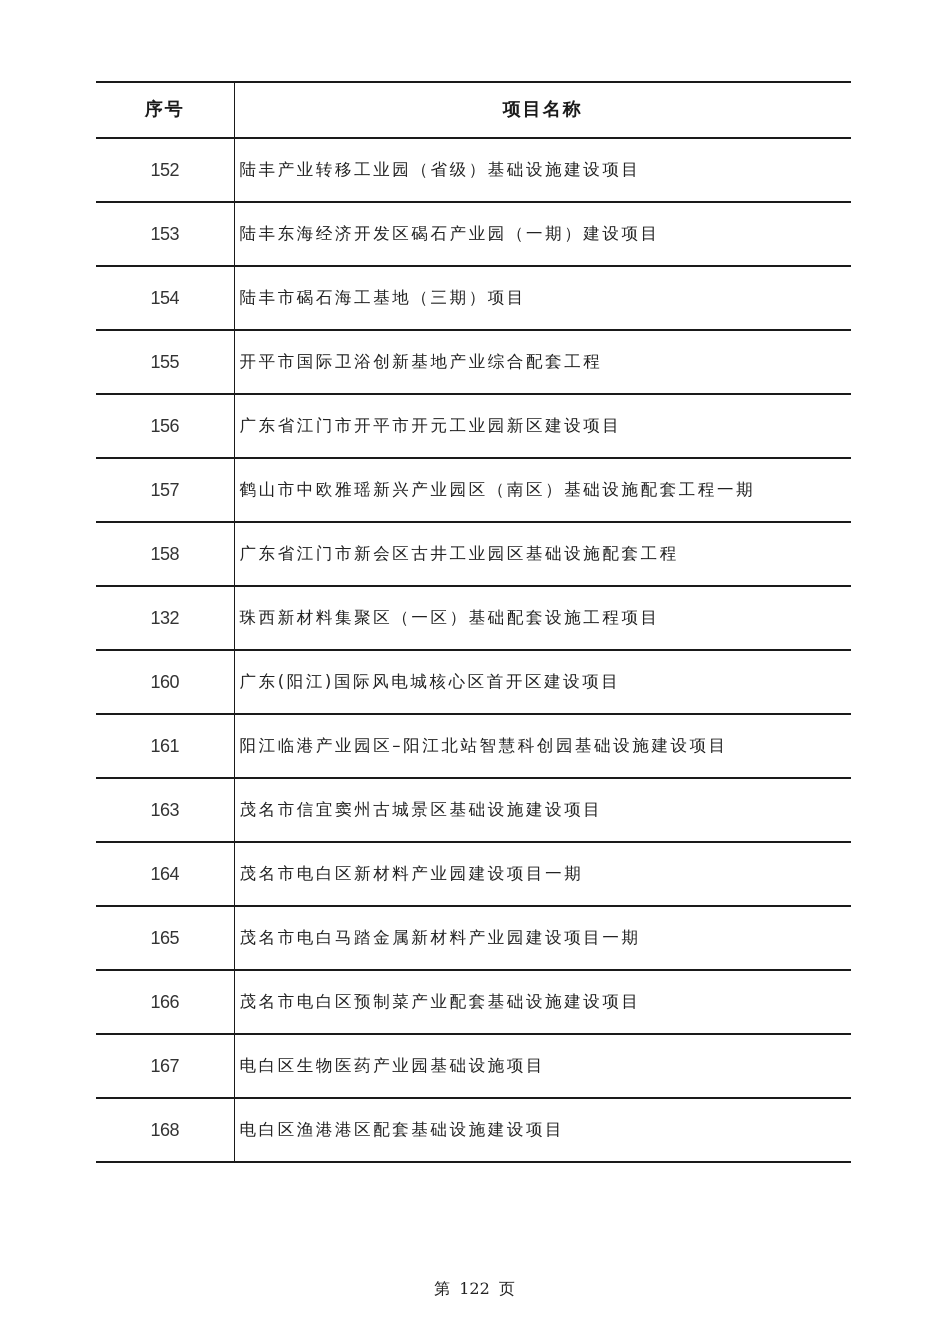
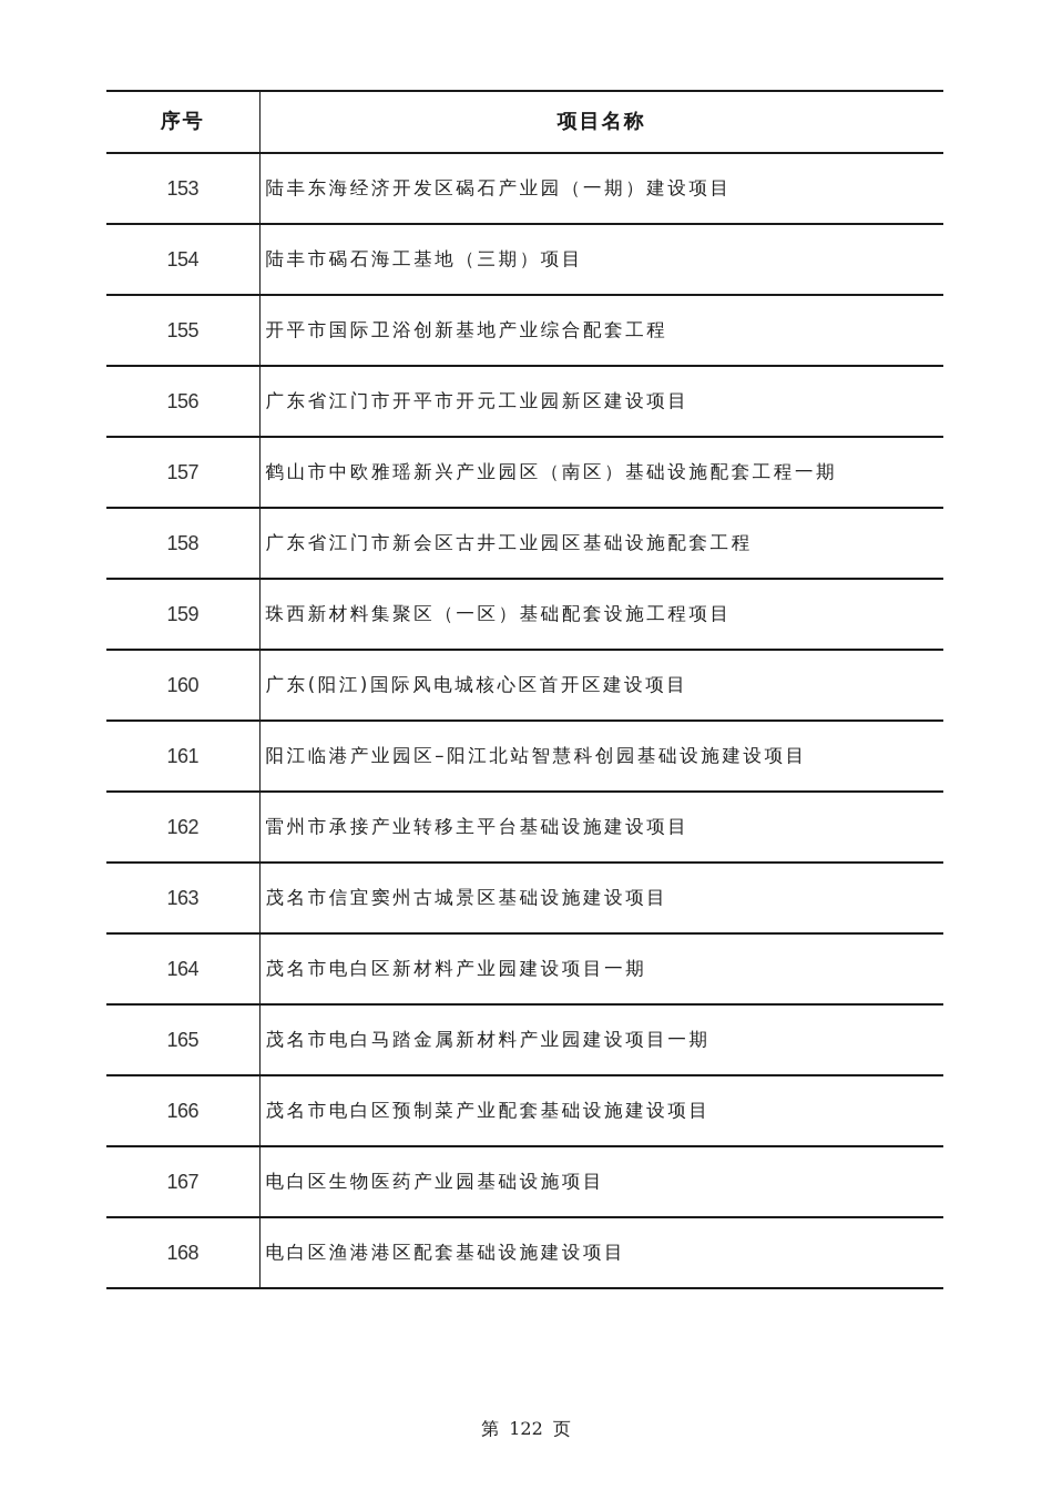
  序号	项目名称
- 152	陆丰产业转移工业园（省级）基础设施建设项目
  153	陆丰东海经济开发区碣石产业园（一期）建设项目
  154	陆丰市碣石海工基地（三期）项目
  155	开平市国际卫浴创新基地产业综合配套工程
  156	广东省江门市开平市开元工业园新区建设项目
  157	鹤山市中欧雅瑶新兴产业园区（南区）基础设施配套工程一期
  158	广东省江门市新会区古井工业园区基础设施配套工程
- 132	珠西新材料集聚区（一区）基础配套设施工程项目
+ 159	珠西新材料集聚区（一区）基础配套设施工程项目
  160	广东(阳江)国际风电城核心区首开区建设项目
  161	阳江临港产业园区–阳江北站智慧科创园基础设施建设项目
+ 162	雷州市承接产业转移主平台基础设施建设项目
  163	茂名市信宜窦州古城景区基础设施建设项目
  164	茂名市电白区新材料产业园建设项目一期
  165	茂名市电白马踏金属新材料产业园建设项目一期
  166	茂名市电白区预制菜产业配套基础设施建设项目
  167	电白区生物医药产业园基础设施项目
  168	电白区渔港港区配套基础设施建设项目
  第 122 页
